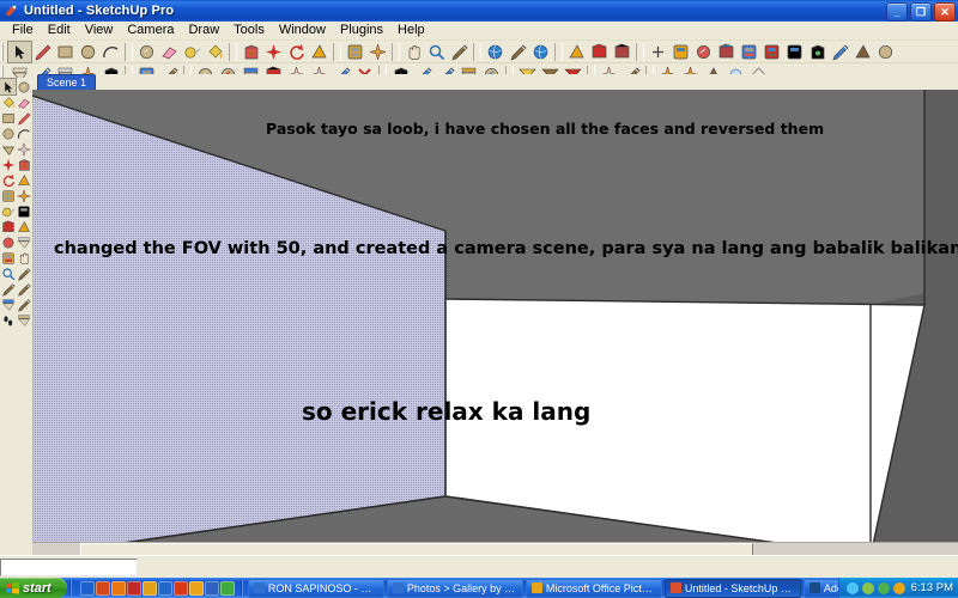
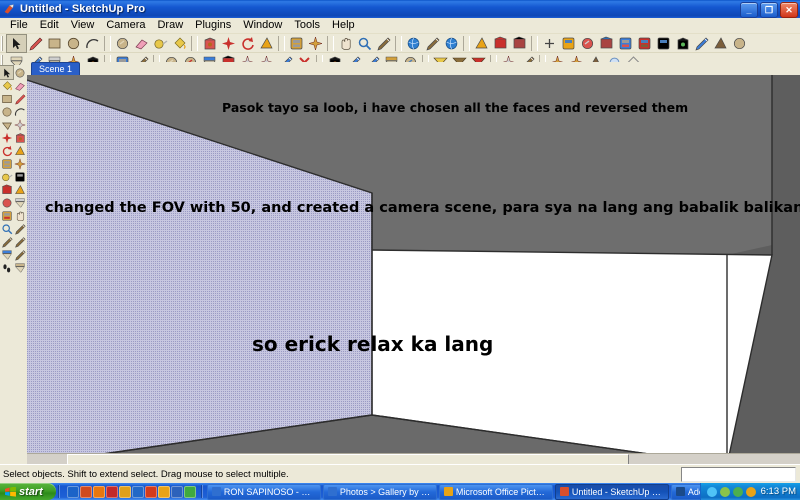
  Untitled - SketchUp Pro
  _
  ❐
  ✕
  File
  Edit
  View
  Camera
  Draw
- Tools
+ Plugins
  Window
- Plugins
+ Tools
  Help
  Scene 1
  Pasok tayo sa loob, i have chosen all the faces and reversed them
  changed the FOV with 50, and created a camera scene, para sya na lang ang babalik balikan
  so erick relax ka lang
+ Select objects. Shift to extend select. Drag mouse to select multiple.
  start
  RON SAPINOSO - Pa.
  Photos > Gallery by P..
  Microsoft Office Pictu...
  Untitled - SketchUp Pro
  6:13 PM
